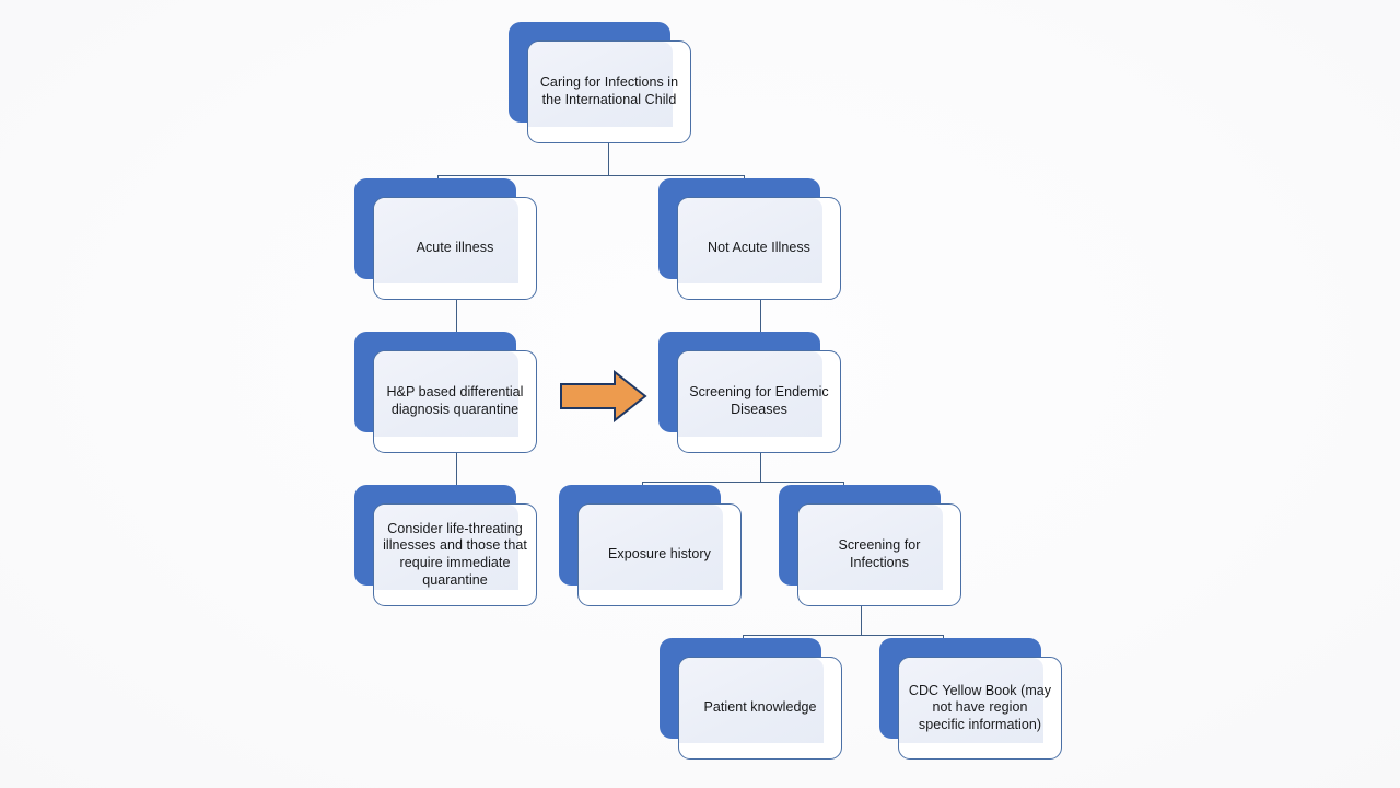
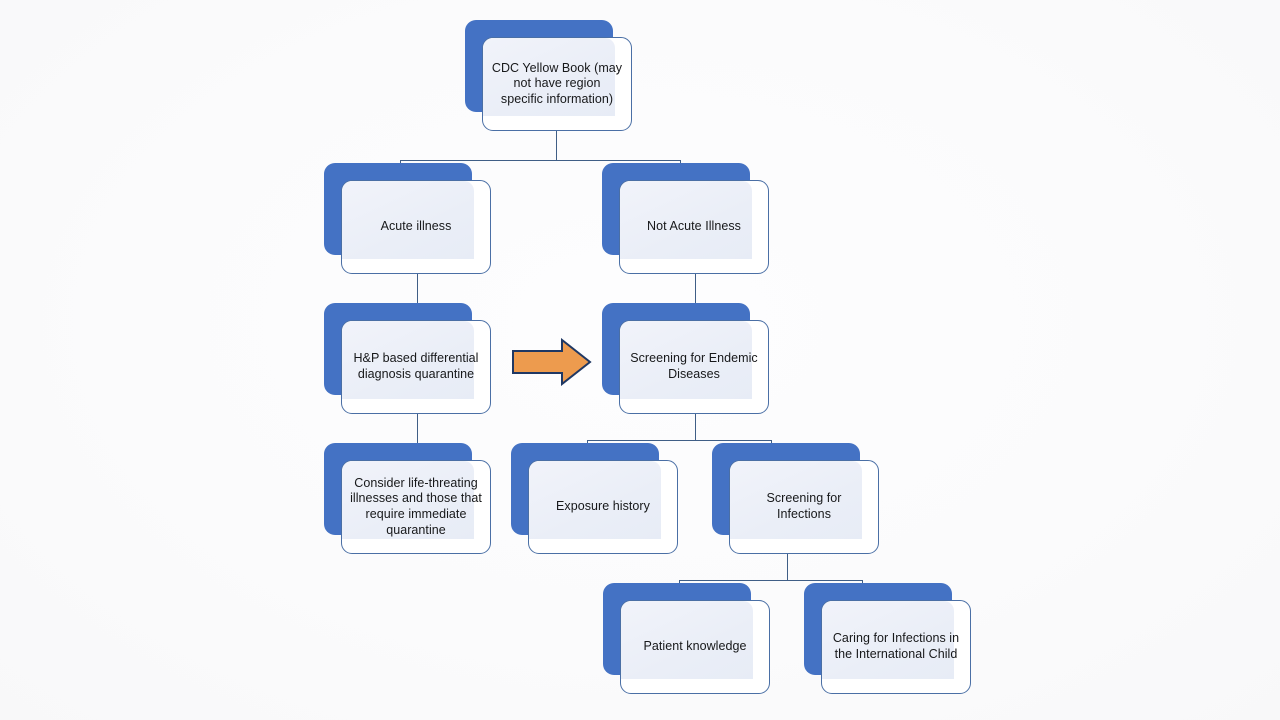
- Caring for Infections in the International Child
+ CDC Yellow Book (may not have region specific information)
  Acute illness
  Not Acute Illness
  H&P based differential diagnosis quarantine
  Screening for Endemic Diseases
  Consider life-threating illnesses and those that require immediate quarantine
  Exposure history
  Screening for Infections
  Patient knowledge
- CDC Yellow Book (may not have region specific information)
+ Caring for Infections in the International Child
